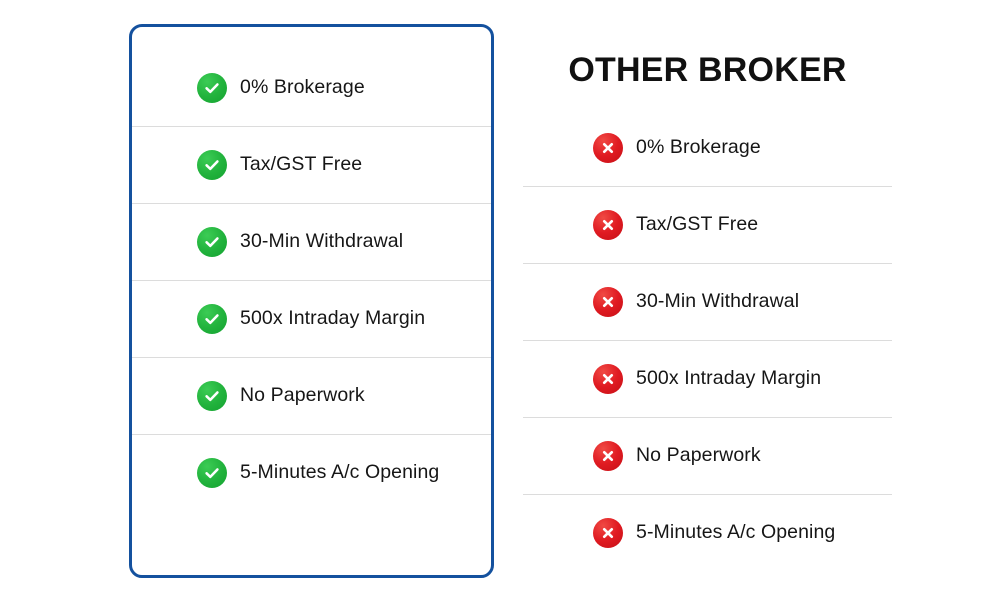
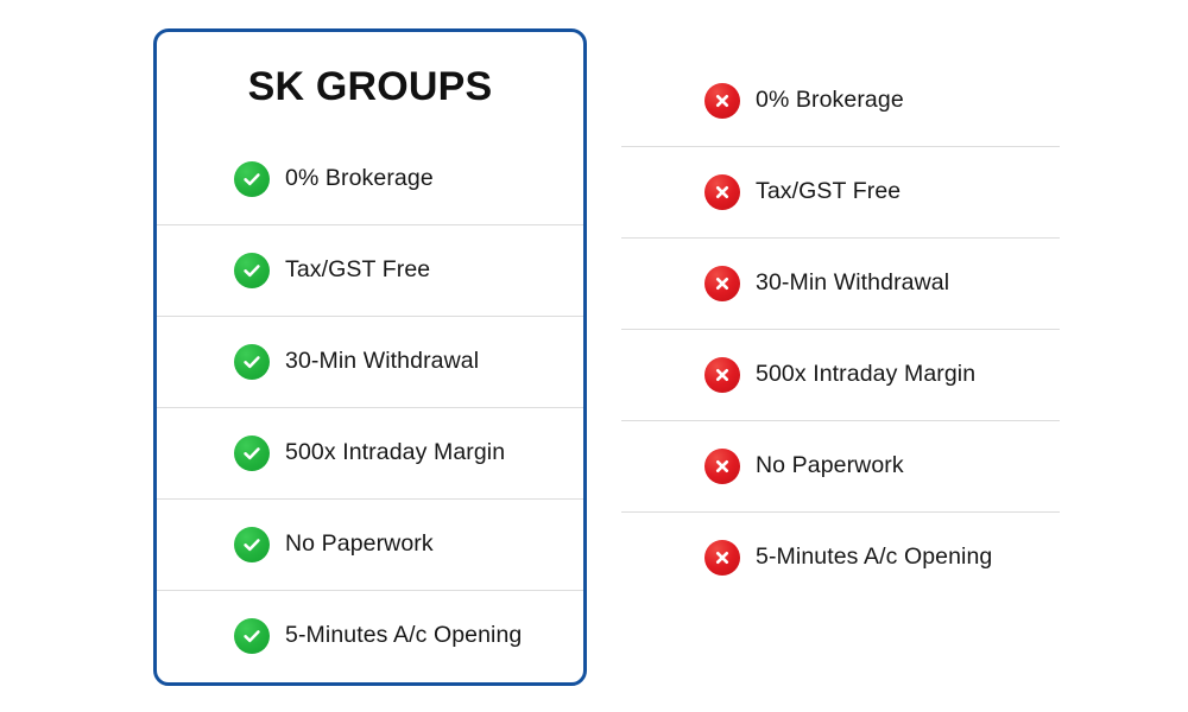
+ SK GROUPS
  0% Brokerage
  Tax/GST Free
  30-Min Withdrawal
  500x Intraday Margin
  No Paperwork
  5-Minutes A/c Opening
- OTHER BROKER
  0% Brokerage
  Tax/GST Free
  30-Min Withdrawal
  500x Intraday Margin
  No Paperwork
  5-Minutes A/c Opening
